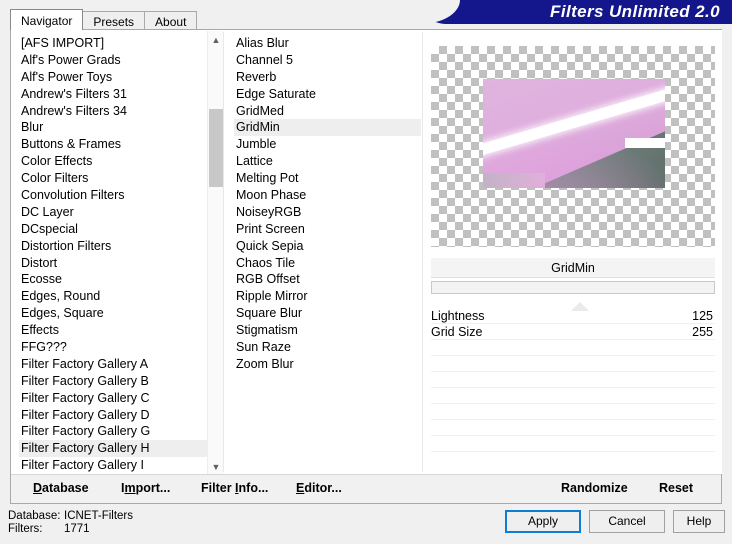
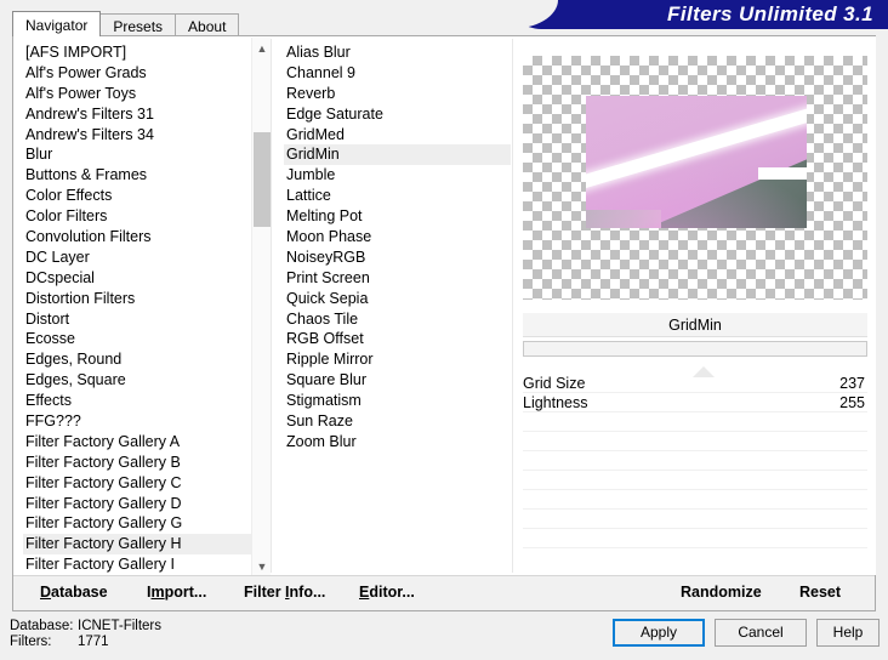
- Filters Unlimited 2.0
+ Filters Unlimited 3.1
  Navigator
  Presets
  About
  [AFS IMPORT]
  Alf's Power Grads
  Alf's Power Toys
  Andrew's Filters 31
  Andrew's Filters 34
  Blur
  Buttons & Frames
  Color Effects
  Color Filters
  Convolution Filters
  DC Layer
  DCspecial
  Distortion Filters
  Distort
  Ecosse
  Edges, Round
  Edges, Square
  Effects
  FFG???
  Filter Factory Gallery A
  Filter Factory Gallery B
  Filter Factory Gallery C
  Filter Factory Gallery D
  Filter Factory Gallery G
  Filter Factory Gallery H
  Filter Factory Gallery I
  ▲
  ▼
  Alias Blur
- Channel 5
+ Channel 9
  Reverb
  Edge Saturate
  GridMed
  GridMin
  Jumble
  Lattice
  Melting Pot
  Moon Phase
  NoiseyRGB
  Print Screen
  Quick Sepia
  Chaos Tile
  RGB Offset
  Ripple Mirror
  Square Blur
  Stigmatism
  Sun Raze
  Zoom Blur
  GridMin
- Lightness
+ Grid Size
- 125
+ 237
- Grid Size
+ Lightness
  255
  Database
  Import...
  Filter Info...
  Editor...
  Randomize
  Reset
  Database: ICNET-Filters
  Filters: 1771
  Apply
  Cancel
  Help
